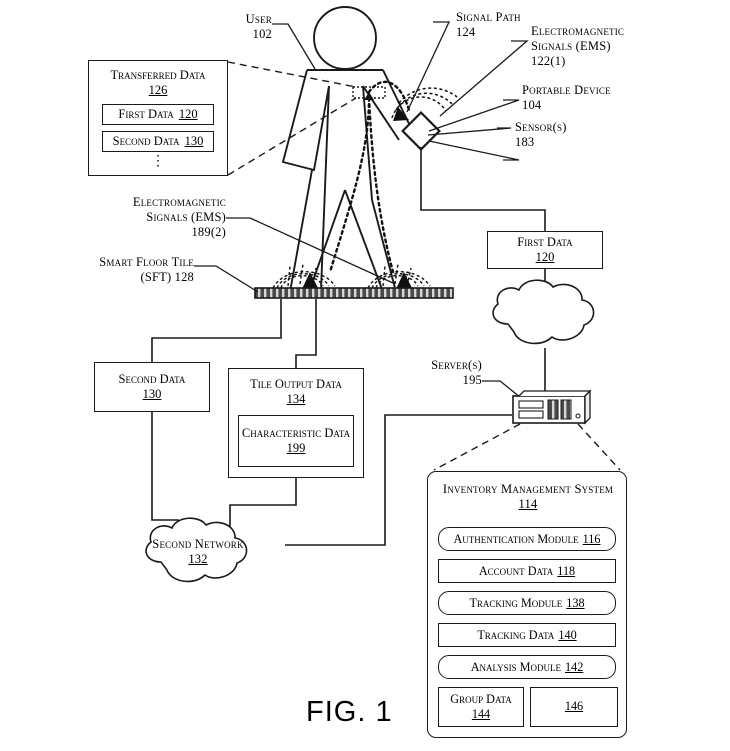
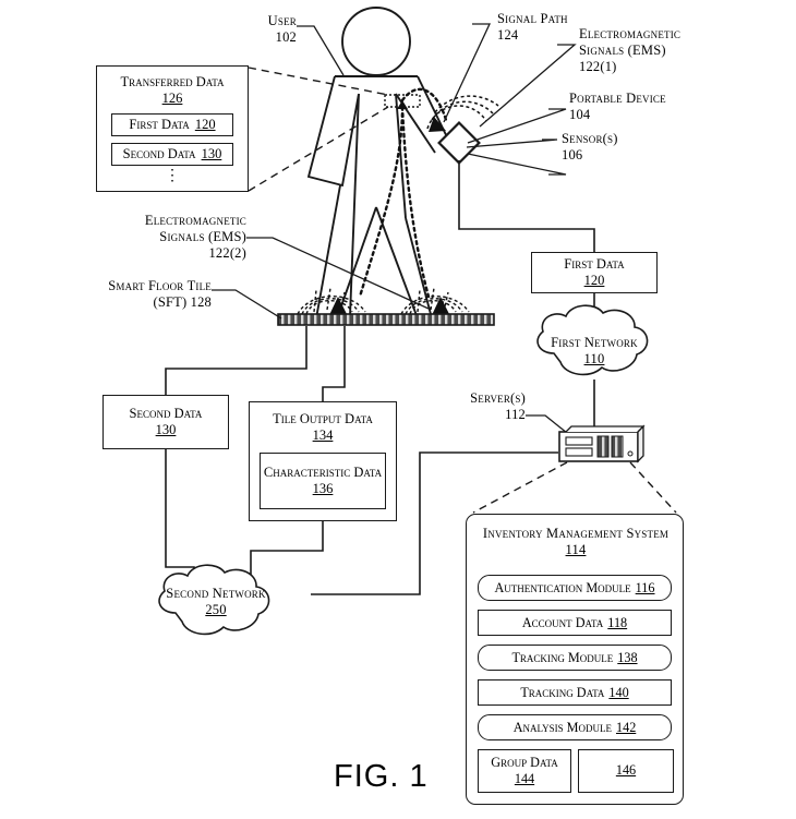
  User
  102
  Signal Path
  124
  Electromagnetic
  Signals (EMS)
  122(1)
  Portable Device
  104
  Sensor(s)
- 183
+ 106
  Electromagnetic
  Signals (EMS)
- 189(2)
+ 122(2)
  Smart Floor Tile
  (SFT) 128
  Server(s)
- 195
+ 112
  Transferred Data
  126
  First Data
  120
  Second Data
  130
  ⋮
  First Data
  120
  Second Data
  130
  Tile Output Data
  134
  Characteristic Data
- 199
+ 136
+ First Network
+ 110
  Second Network
- 132
+ 250
  Inventory Management System
  114
  Authentication Module
  116
  Account Data
  118
  Tracking Module
  138
  Tracking Data
  140
  Analysis Module
  142
  Group Data
  144
  146
  FIG. 1
